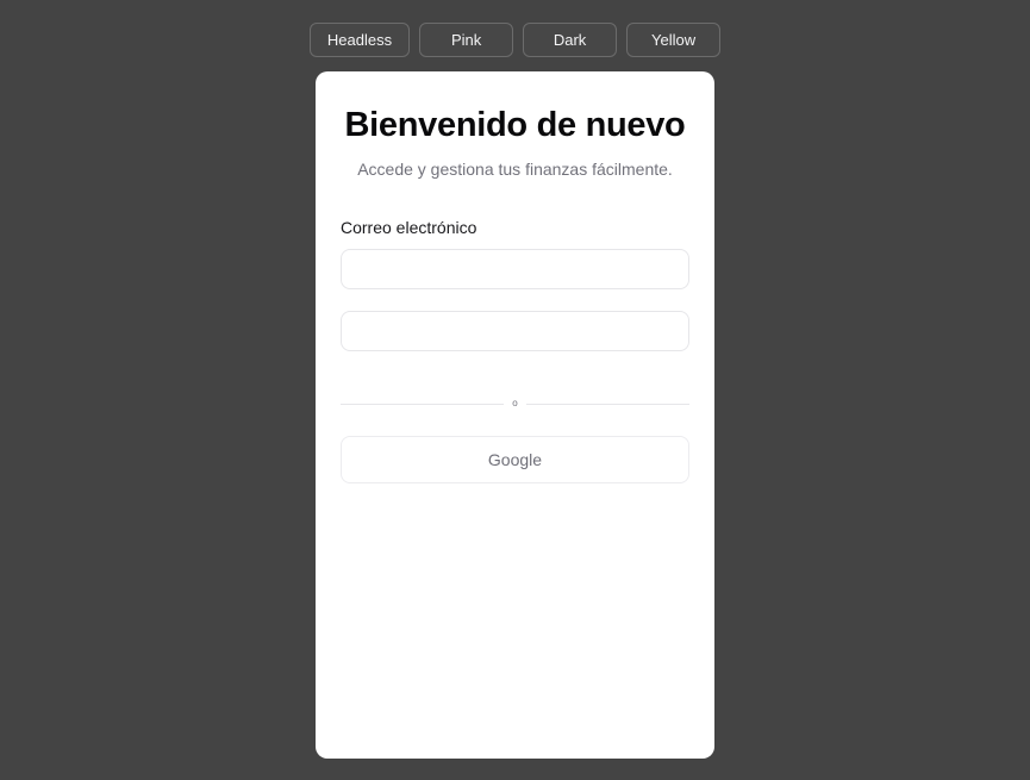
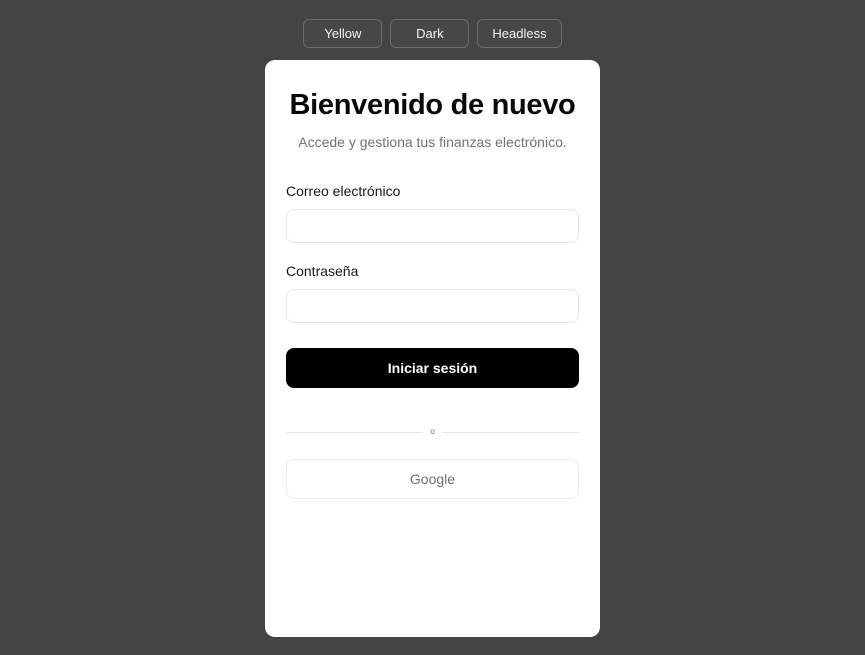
- Headless
+ Yellow
- Pink
  Dark
- Yellow
+ Headless
  Bienvenido de nuevo
- Accede y gestiona tus finanzas fácilmente.
+ Accede y gestiona tus finanzas electrónico.
  Correo electrónico
+ Contraseña
+ Iniciar sesión
  o
  Google
